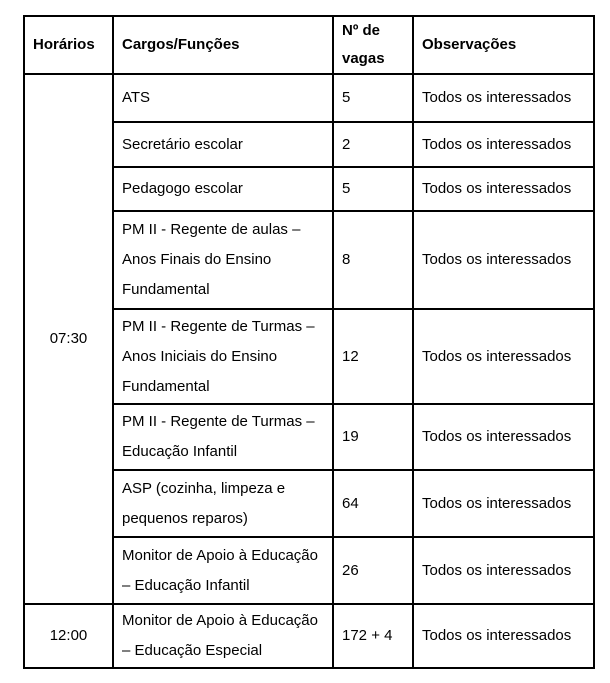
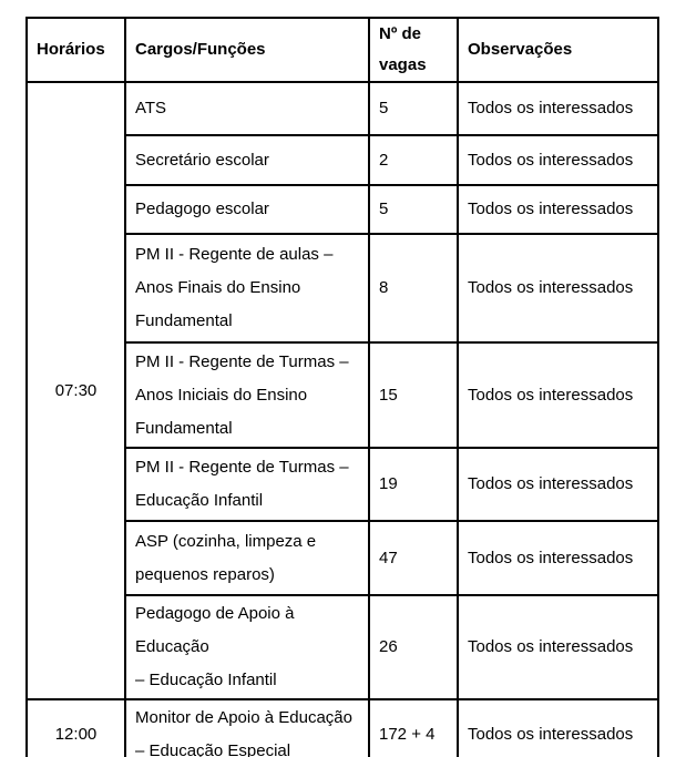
  Horários	Cargos/Funções	Nº de vagas	Observações
  07:30	ATS	5	Todos os interessados
  Secretário escolar	2	Todos os interessados
  Pedagogo escolar	5	Todos os interessados
  PM II - Regente de aulas – Anos Finais do Ensino Fundamental	8	Todos os interessados
- PM II - Regente de Turmas – Anos Iniciais do Ensino Fundamental	12	Todos os interessados
+ PM II - Regente de Turmas – Anos Iniciais do Ensino Fundamental	15	Todos os interessados
  PM II - Regente de Turmas – Educação Infantil	19	Todos os interessados
- ASP (cozinha, limpeza e pequenos reparos)	64	Todos os interessados
+ ASP (cozinha, limpeza e pequenos reparos)	47	Todos os interessados
- Monitor de Apoio à Educação – Educação Infantil	26	Todos os interessados
+ Pedagogo de Apoio à Educação – Educação Infantil	26	Todos os interessados
  12:00	Monitor de Apoio à Educação – Educação Especial	172 + 4	Todos os interessados
